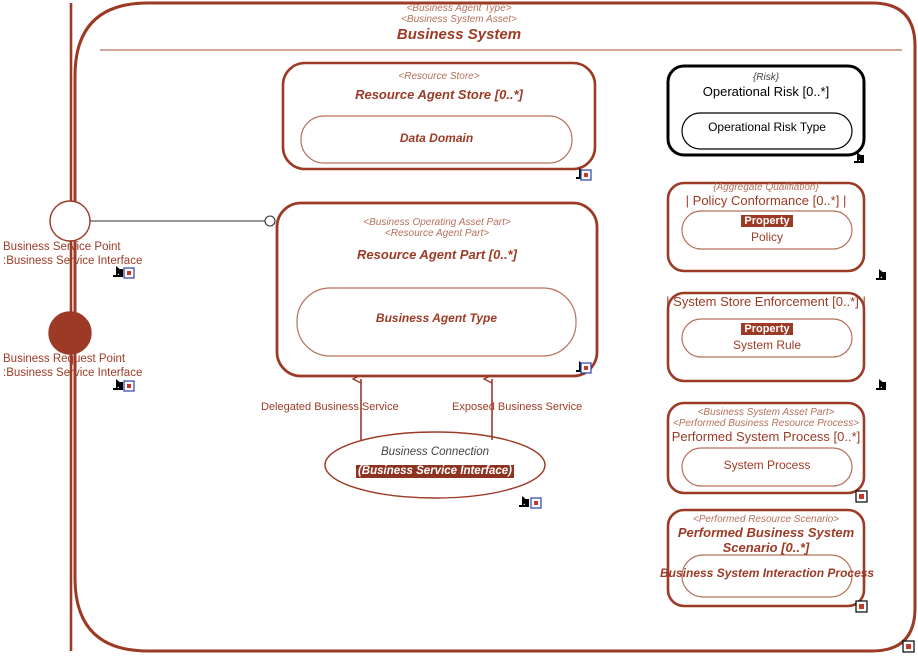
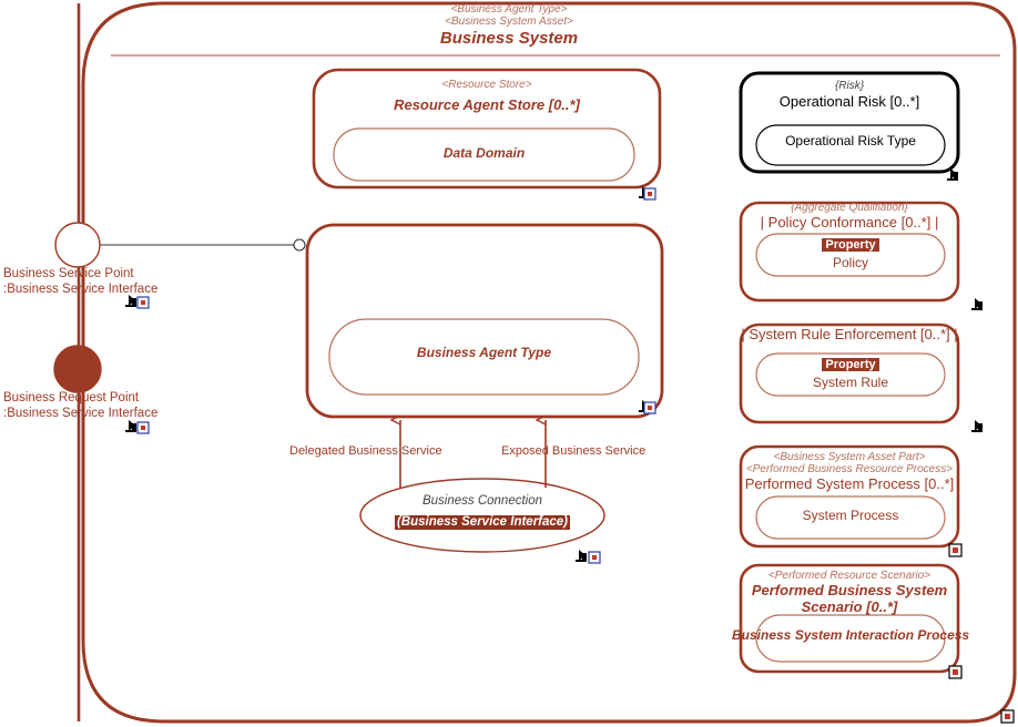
  <Business Agent Type>
  <Business System Asset>
  Business System
  Business Service Point
  :Business Service Interface
  Business Request Point
  :Business Service Interface
  <Resource Store>
  Resource Agent Store [0..*]
  Data Domain
- <Business Operating Asset Part>
- <Resource Agent Part>
- Resource Agent Part [0..*]
  Business Agent Type
  {Risk}
  Operational Risk [0..*]
  Operational Risk Type
  {Aggregate Qualifiation}
  | Policy Conformance [0..*] |
  Property
  Policy
- | System Store Enforcement [0..*] |
+ | System Rule Enforcement [0..*] |
  Property
  System Rule
  <Business System Asset Part>
  <Performed Business Resource Process>
  Performed System Process [0..*]
  System Process
  <Performed Resource Scenario>
  Performed Business System Scenario [0..*]
  Business System Interaction Process
  Delegated Business Service
  Exposed Business Service
  Business Connection
  (Business Service Interface)
